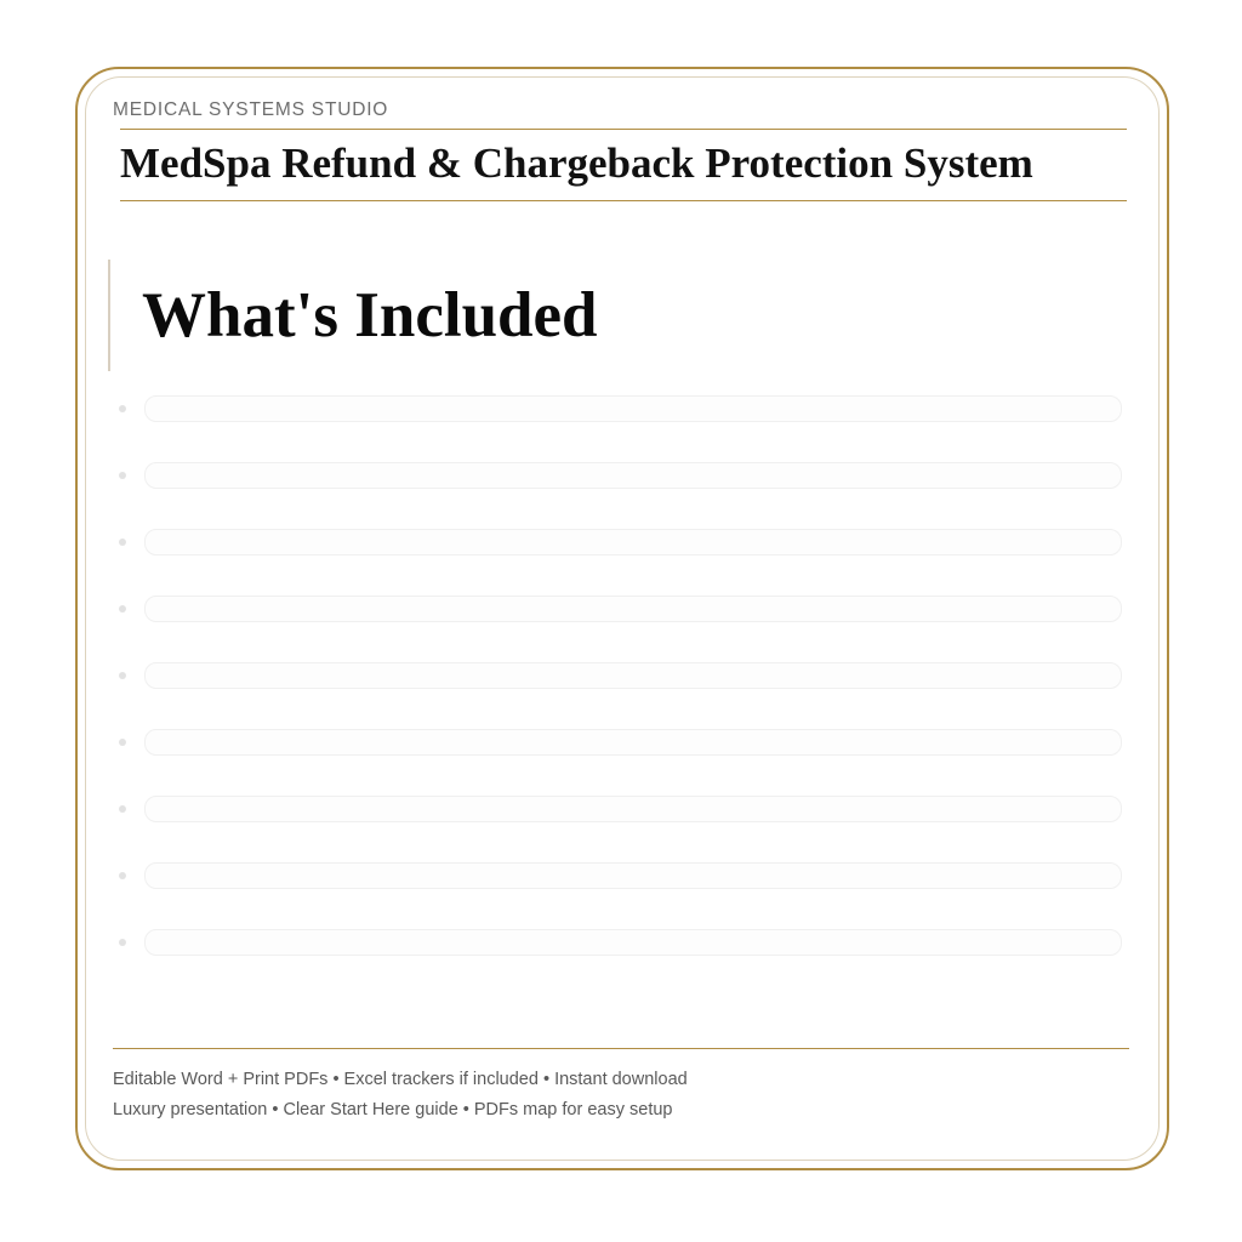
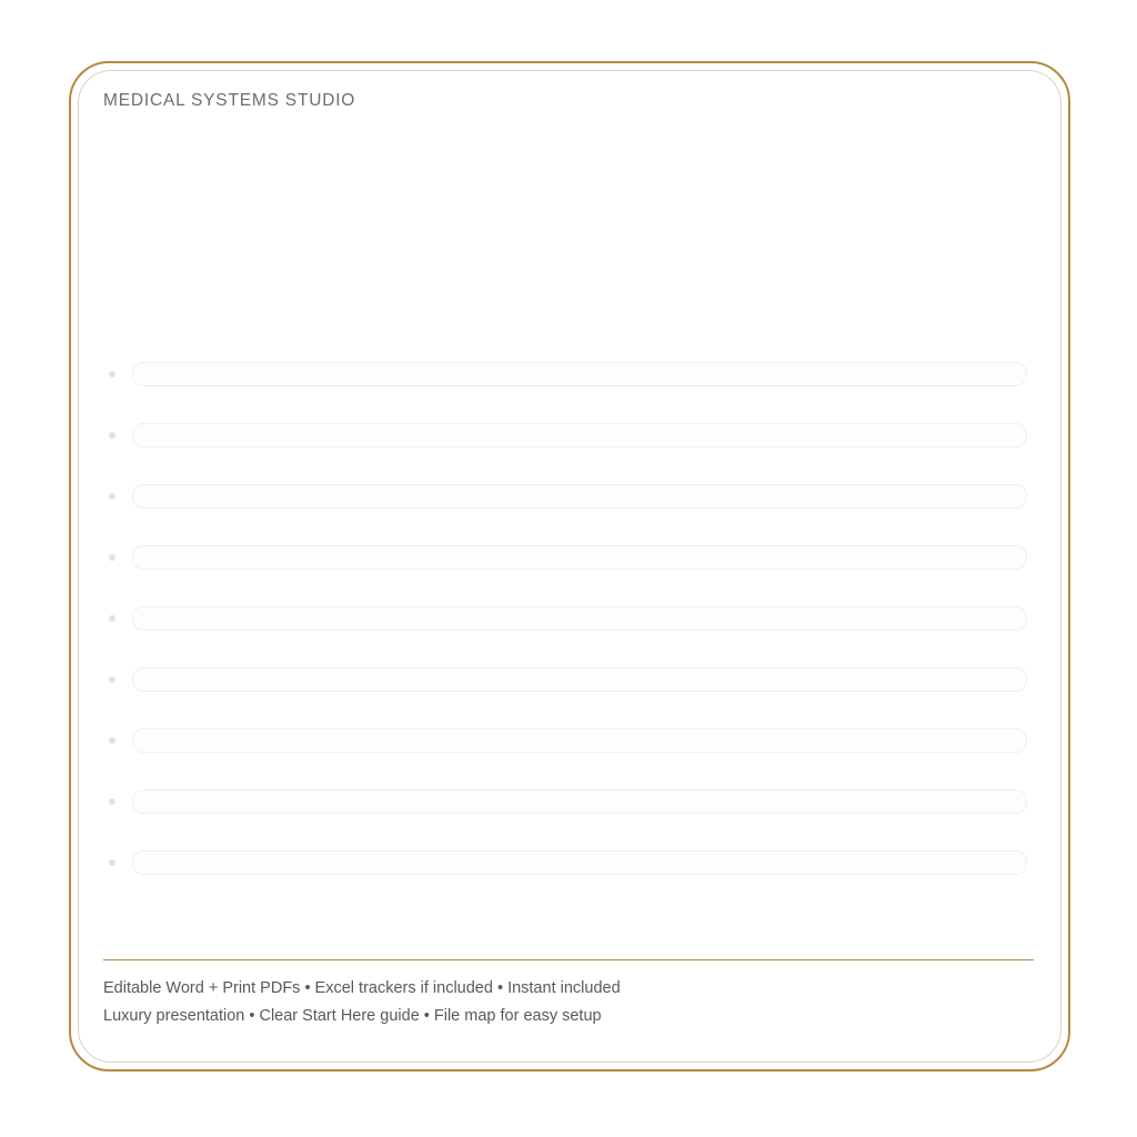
  MEDICAL SYSTEMS STUDIO
- MedSpa Refund & Chargeback Protection System
- What's Included
- Editable Word + Print PDFs • Excel trackers if included • Instant download
+ Editable Word + Print PDFs • Excel trackers if included • Instant included
- Luxury presentation • Clear Start Here guide • PDFs map for easy setup
+ Luxury presentation • Clear Start Here guide • File map for easy setup
